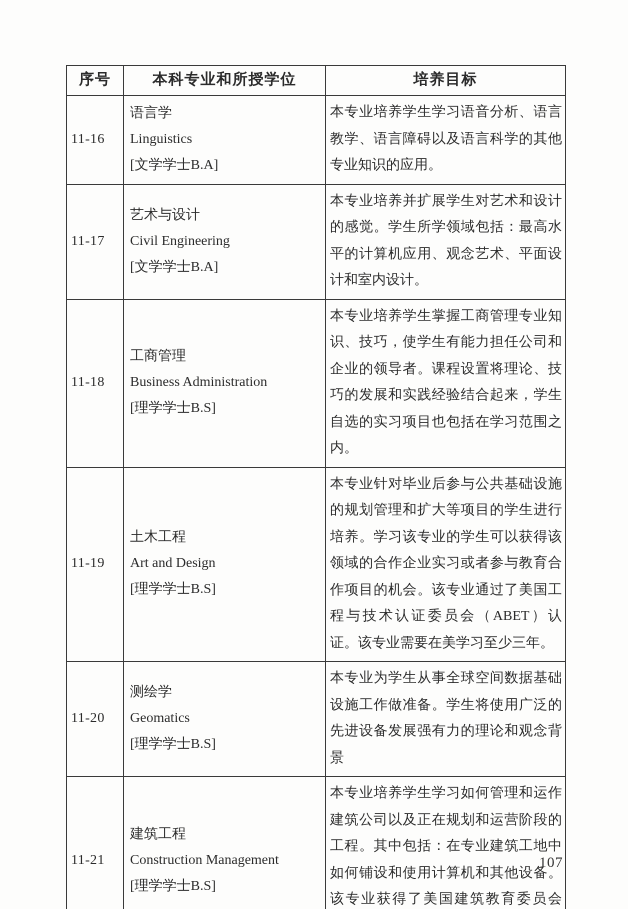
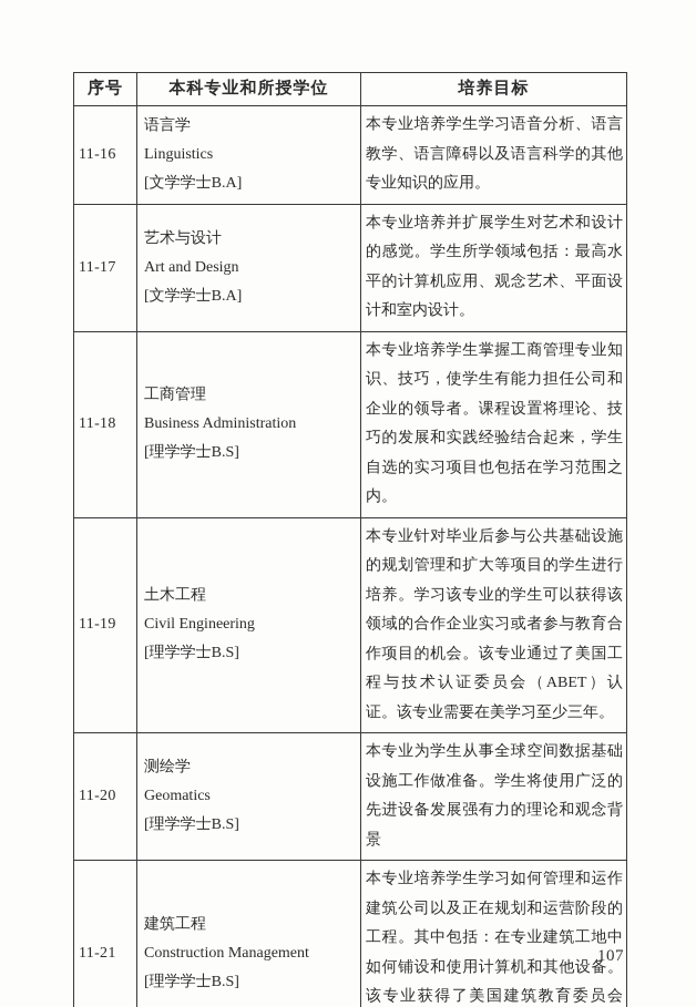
  序号	本科专业和所授学位	培养目标
  11-16	语言学 Linguistics [文学学士B.A]	本专业培养学生学习语音分析、语言教学、语言障碍以及语言科学的其他专业知识的应用。
- 11-17	艺术与设计 Civil Engineering [文学学士B.A]	本专业培养并扩展学生对艺术和设计的感觉。学生所学领域包括：最高水平的计算机应用、观念艺术、平面设计和室内设计。
+ 11-17	艺术与设计 Art and Design [文学学士B.A]	本专业培养并扩展学生对艺术和设计的感觉。学生所学领域包括：最高水平的计算机应用、观念艺术、平面设计和室内设计。
  11-18	工商管理 Business Administration [理学学士B.S]	本专业培养学生掌握工商管理专业知识、技巧，使学生有能力担任公司和企业的领导者。课程设置将理论、技巧的发展和实践经验结合起来，学生自选的实习项目也包括在学习范围之内。
- 11-19	土木工程 Art and Design [理学学士B.S]	本专业针对毕业后参与公共基础设施的规划管理和扩大等项目的学生进行培养。学习该专业的学生可以获得该领域的合作企业实习或者参与教育合作项目的机会。该专业通过了美国工程与技术认证委员会（ABET）认证。该专业需要在美学习至少三年。
+ 11-19	土木工程 Civil Engineering [理学学士B.S]	本专业针对毕业后参与公共基础设施的规划管理和扩大等项目的学生进行培养。学习该专业的学生可以获得该领域的合作企业实习或者参与教育合作项目的机会。该专业通过了美国工程与技术认证委员会（ABET）认证。该专业需要在美学习至少三年。
  11-20	测绘学 Geomatics [理学学士B.S]	本专业为学生从事全球空间数据基础设施工作做准备。学生将使用广泛的先进设备发展强有力的理论和观念背景
  11-21	建筑工程 Construction Management [理学学士B.S]	本专业培养学生学习如何管理和运作建筑公司以及正在规划和运营阶段的工程。其中包括：在专业建筑工地中如何铺设和使用计算机和其他设备。该专业获得了美国建筑教育委员会
  107
